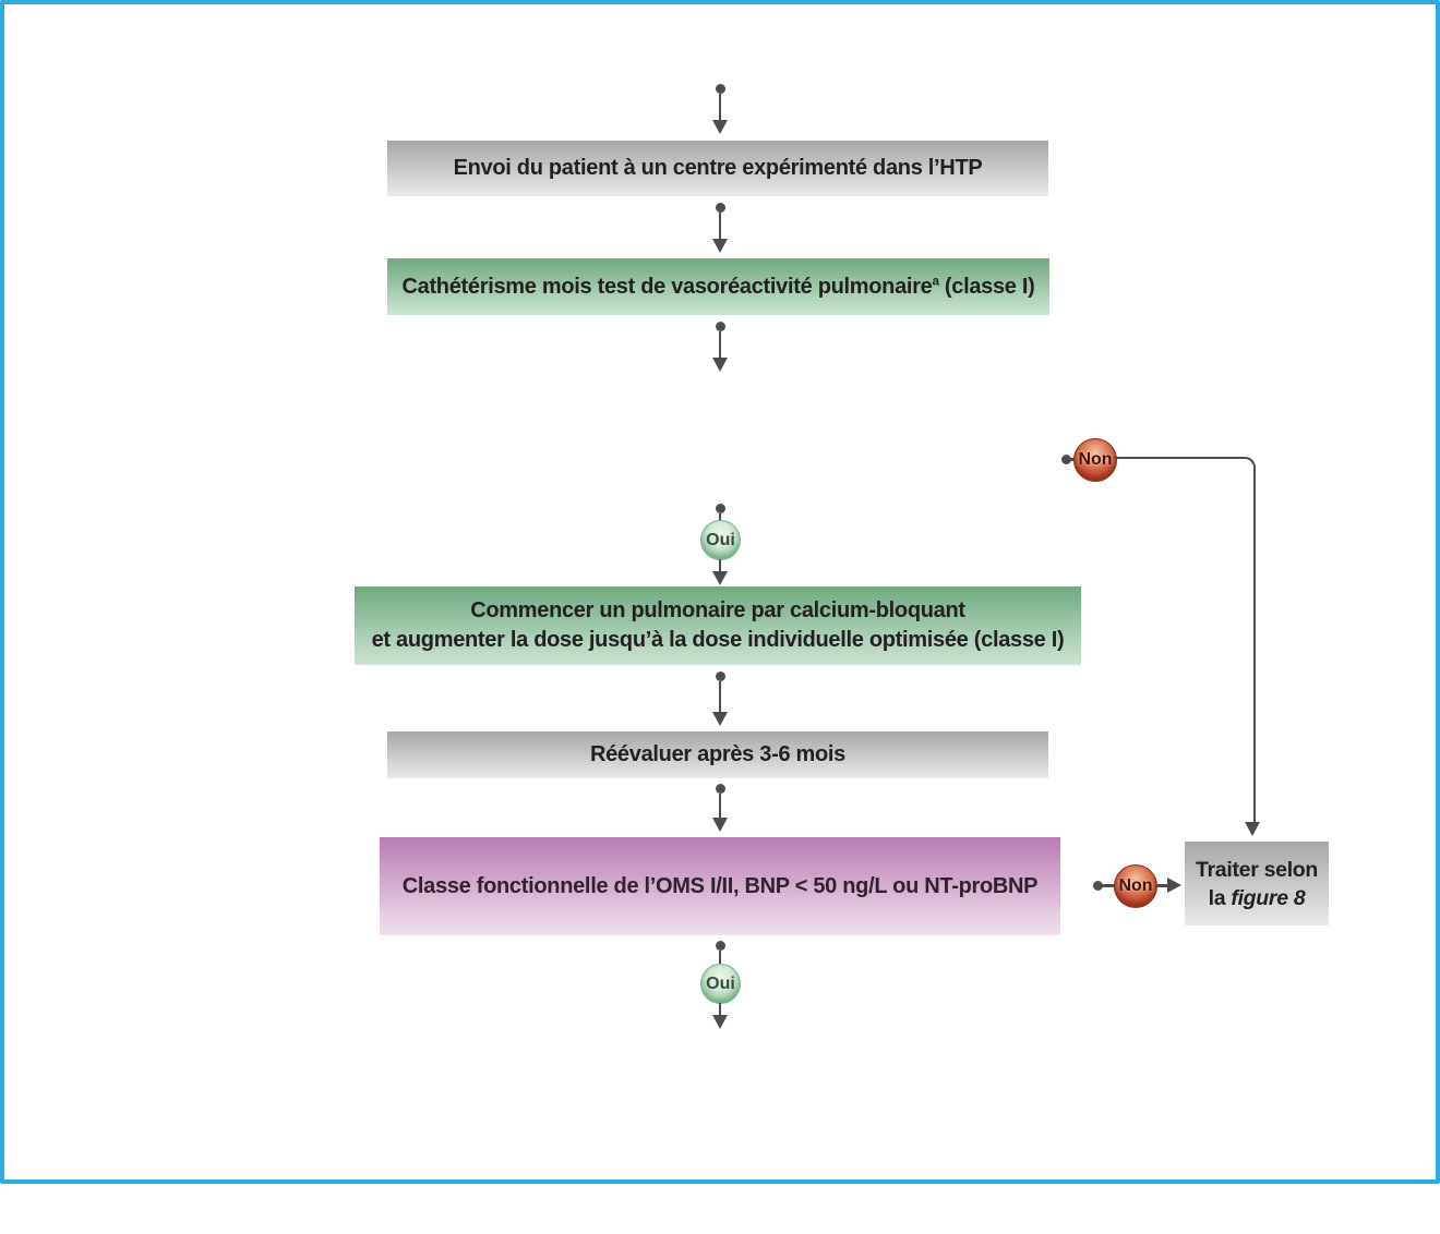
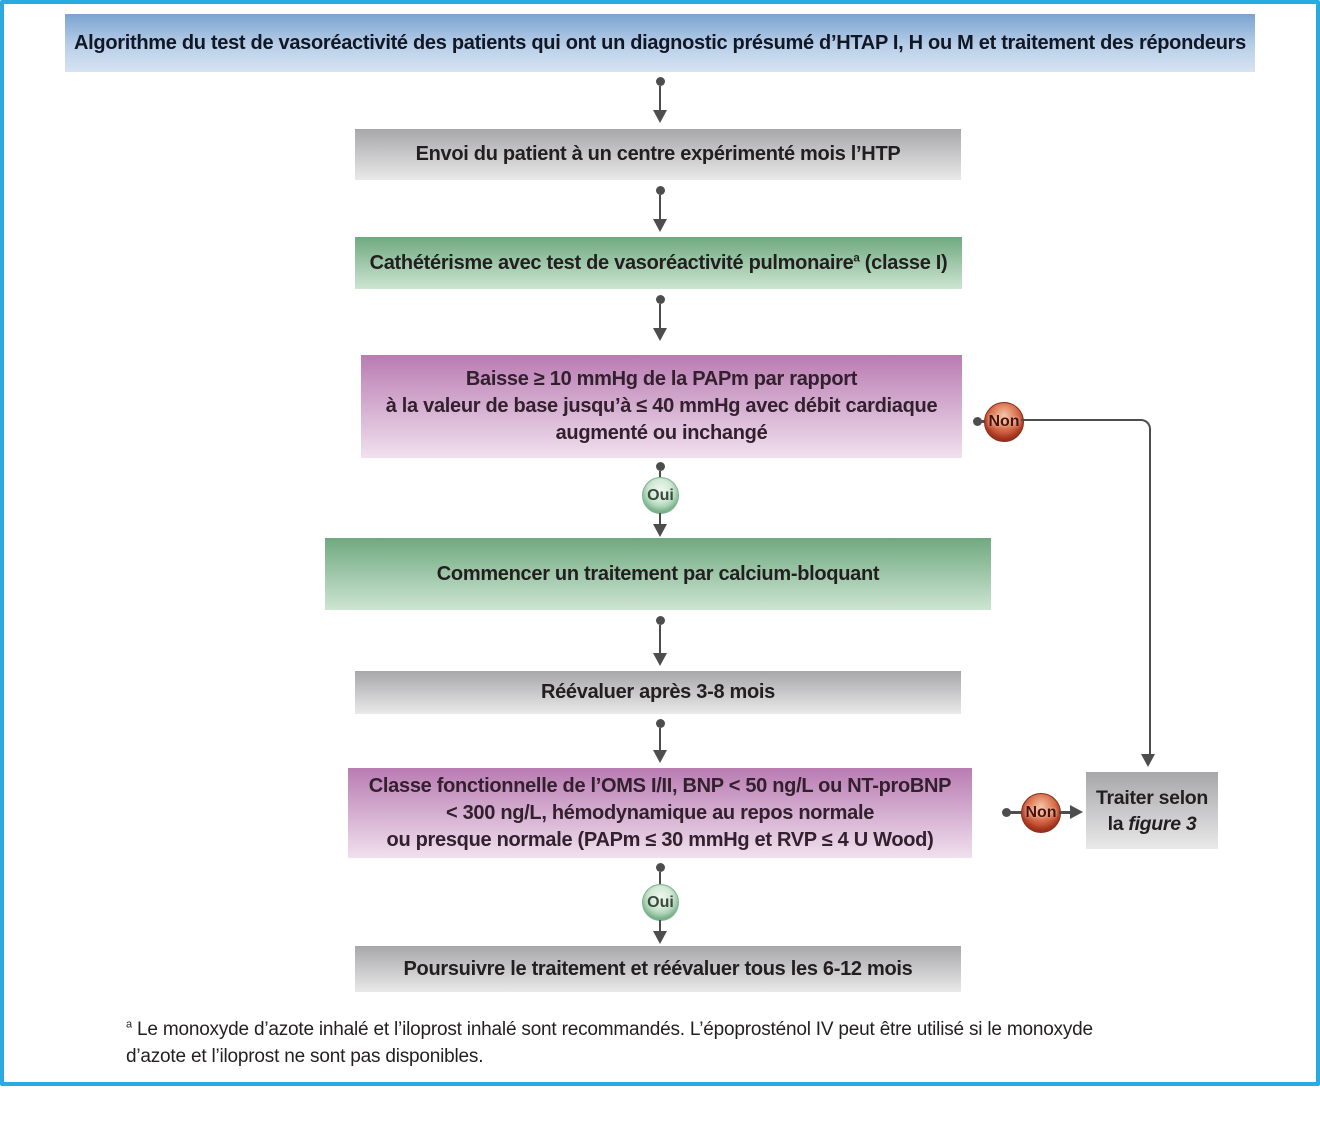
+ Algorithme du test de vasoréactivité des patients qui ont un diagnostic présumé d’HTAP I, H ou M et traitement des répondeurs
- Envoi du patient à un centre expérimenté dans l’HTP
+ Envoi du patient à un centre expérimenté mois l’HTP
- Cathétérisme mois test de vasoréactivité pulmonairea (classe I)
+ Cathétérisme avec test de vasoréactivité pulmonairea (classe I)
+ Baisse ≥ 10 mmHg de la PAPm par rapport
+ à la valeur de base jusqu’à ≤ 40 mmHg avec débit cardiaque
+ augmenté ou inchangé
  Non
  Oui
- Commencer un pulmonaire par calcium-bloquant
+ Commencer un traitement par calcium-bloquant
- et augmenter la dose jusqu’à la dose individuelle optimisée (classe I)
- Réévaluer après 3-6 mois
+ Réévaluer après 3-8 mois
  Classe fonctionnelle de l’OMS I/II, BNP < 50 ng/L ou NT-proBNP
+ < 300 ng/L, hémodynamique au repos normale
+ ou presque normale (PAPm ≤ 30 mmHg et RVP ≤ 4 U Wood)
  Non
  Traiter selon
- la figure 8
+ la figure 3
  Oui
+ Poursuivre le traitement et réévaluer tous les 6-12 mois
+ a Le monoxyde d’azote inhalé et l’iloprost inhalé sont recommandés. L’époprosténol IV peut être utilisé si le monoxyde
+ d’azote et l’iloprost ne sont pas disponibles.
